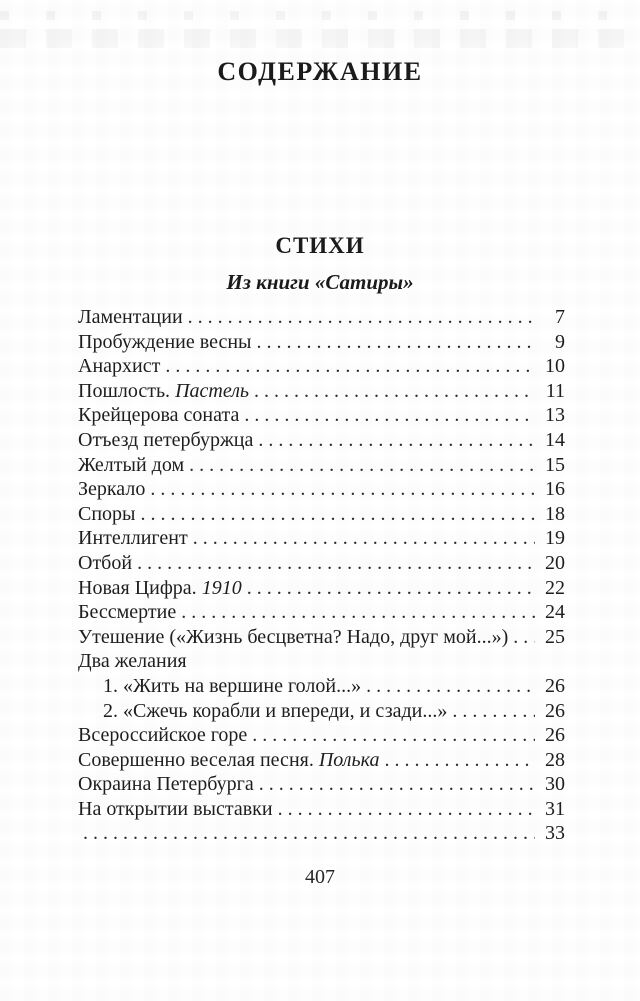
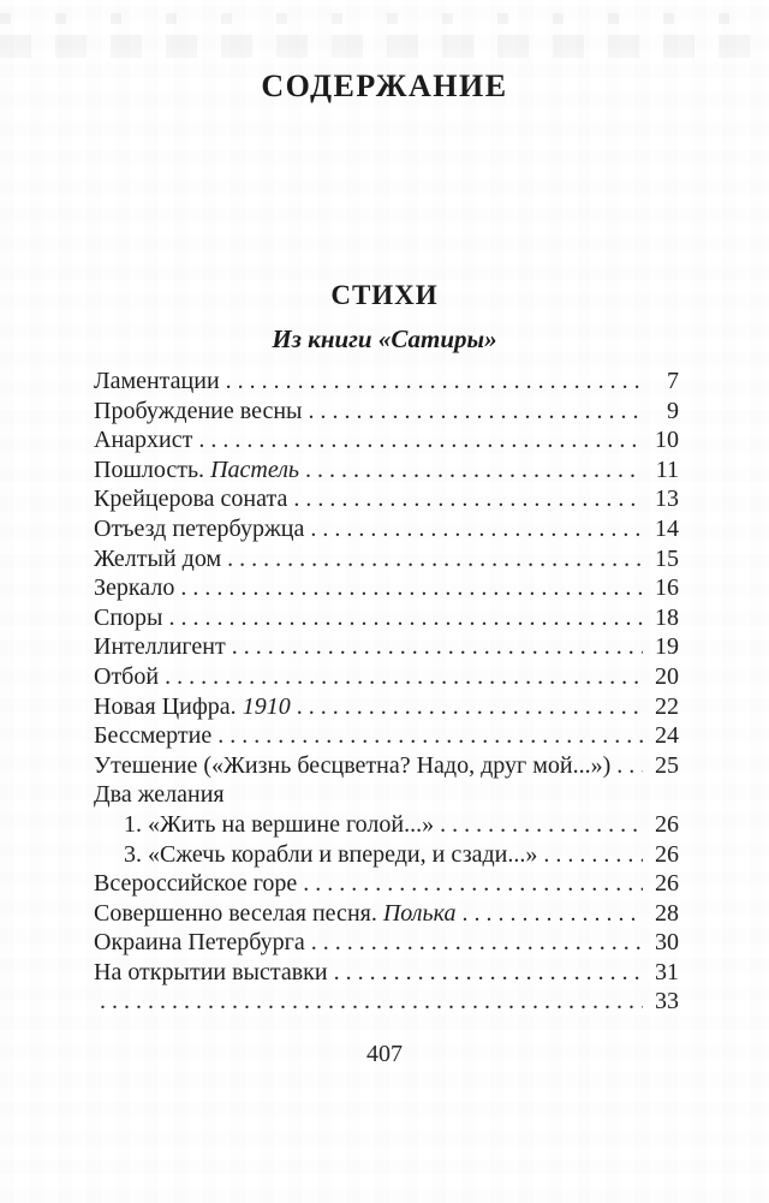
  СОДЕРЖАНИЕ
  СТИХИ
  Из книги «Сатиры»
  Ламентации
  7
  Пробуждение весны
  9
  Анархист
  10
  Пошлость. Пастель
  11
  Крейцерова соната
  13
  Отъезд петербуржца
  14
  Желтый дом
  15
  Зеркало
  16
  Споры
  18
  Интеллигент
  19
  Отбой
  20
  Новая Цифра. 1910
  22
  Бессмертие
  24
  Утешение («Жизнь бесцветна? Надо, друг мой...»)
  25
  Два желания
  1. «Жить на вершине голой...»
  26
- 2. «Сжечь корабли и впереди, и сзади...»
+ 3. «Сжечь корабли и впереди, и сзади...»
  26
  Всероссийское горе
  26
  Совершенно веселая песня. Полька
  28
  Окраина Петербурга
  30
  На открытии выставки
  31
  33
  407
